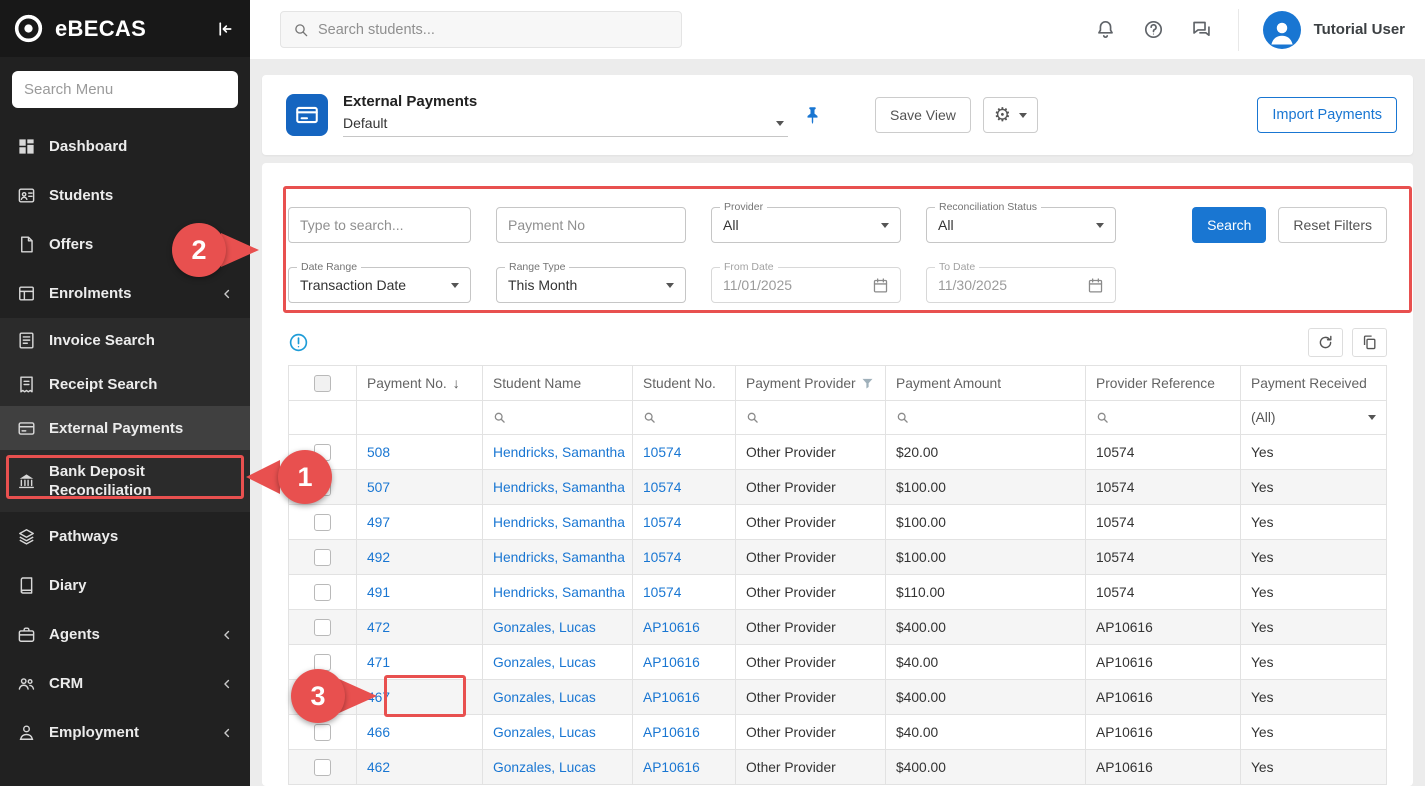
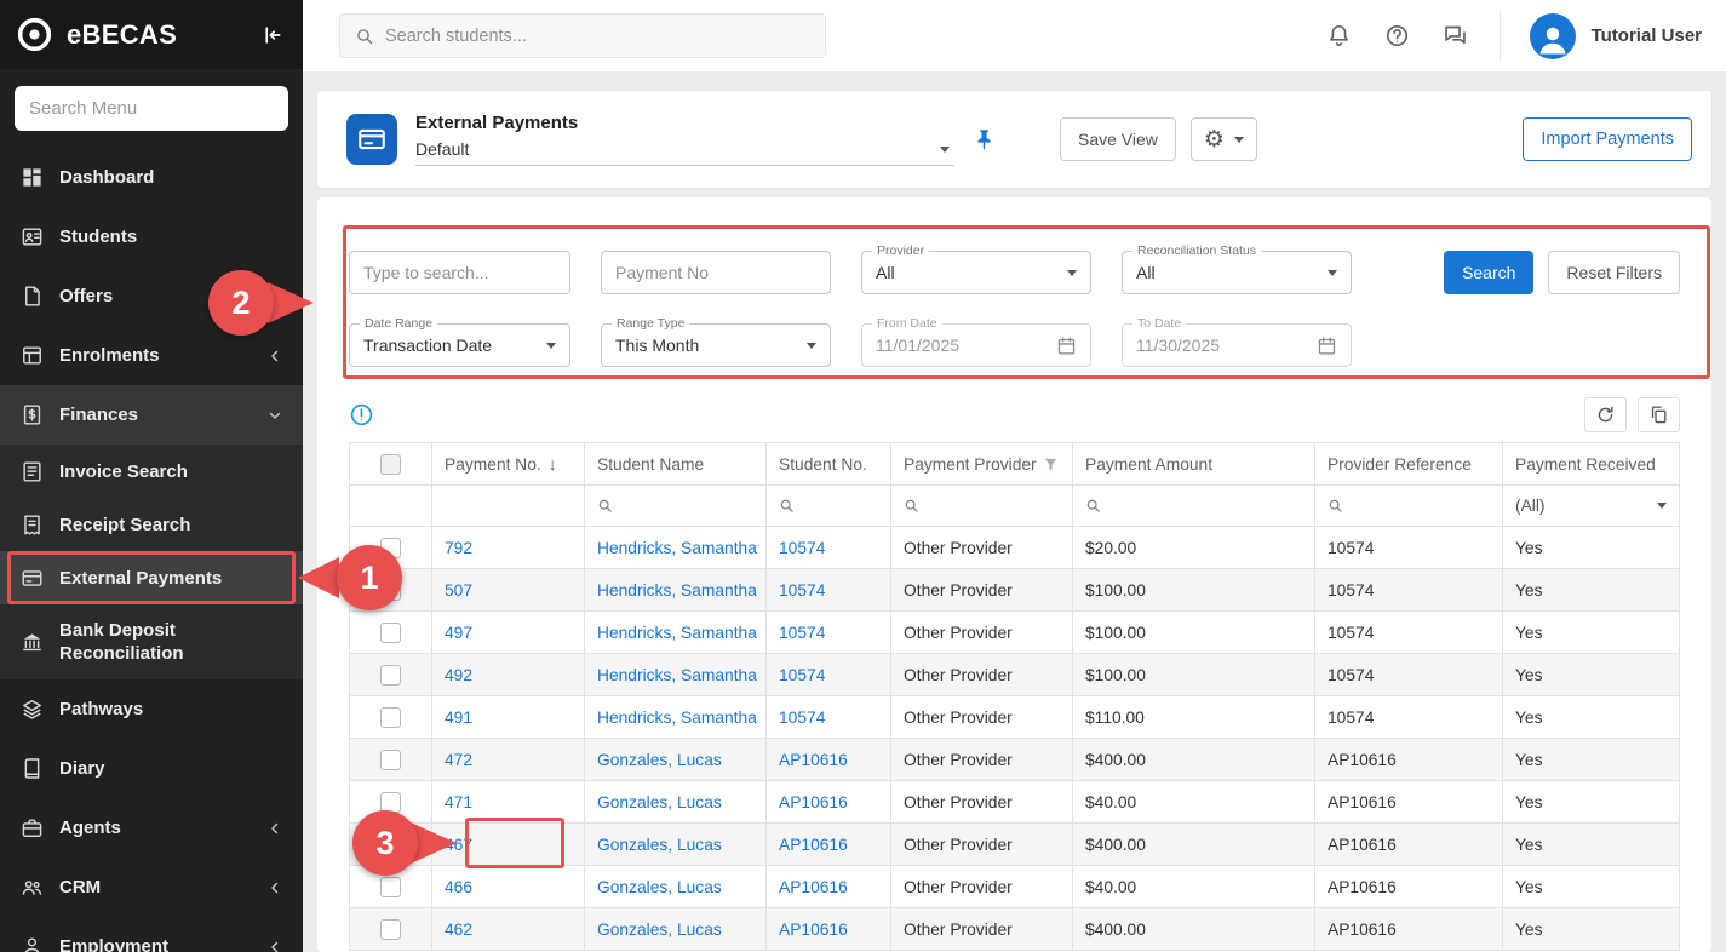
  eBECAS
  Search Menu
  Dashboard
  Students
  Offers
  Enrolments
+ Finances
  Invoice Search
  Receipt Search
  External Payments
  Bank Deposit Reconciliation
  Pathways
  Diary
  Agents
  CRM
  Employment
  Search students...
  Tutorial User
  External Payments
  Default
  Save View
  ⚙
  Import Payments
  Type to search...
  Payment No
  Provider
  All
  Reconciliation Status
  All
  Search
  Reset Filters
  Date Range
  Transaction Date
  Range Type
  This Month
  From Date
  11/01/2025
  To Date
  11/30/2025
  	Payment No. ↓	Student Name	Student No.	Payment Provider	Payment Amount	Provider Reference	Payment Received
  							(All)
- 	508	Hendricks, Samantha	10574	Other Provider	$20.00	10574	Yes
+ 	792	Hendricks, Samantha	10574	Other Provider	$20.00	10574	Yes
  	507	Hendricks, Samantha	10574	Other Provider	$100.00	10574	Yes
  	497	Hendricks, Samantha	10574	Other Provider	$100.00	10574	Yes
  	492	Hendricks, Samantha	10574	Other Provider	$100.00	10574	Yes
  	491	Hendricks, Samantha	10574	Other Provider	$110.00	10574	Yes
  	472	Gonzales, Lucas	AP10616	Other Provider	$400.00	AP10616	Yes
  	471	Gonzales, Lucas	AP10616	Other Provider	$40.00	AP10616	Yes
  	467	Gonzales, Lucas	AP10616	Other Provider	$400.00	AP10616	Yes
  	466	Gonzales, Lucas	AP10616	Other Provider	$40.00	AP10616	Yes
  	462	Gonzales, Lucas	AP10616	Other Provider	$400.00	AP10616	Yes
  1
  2
  3
